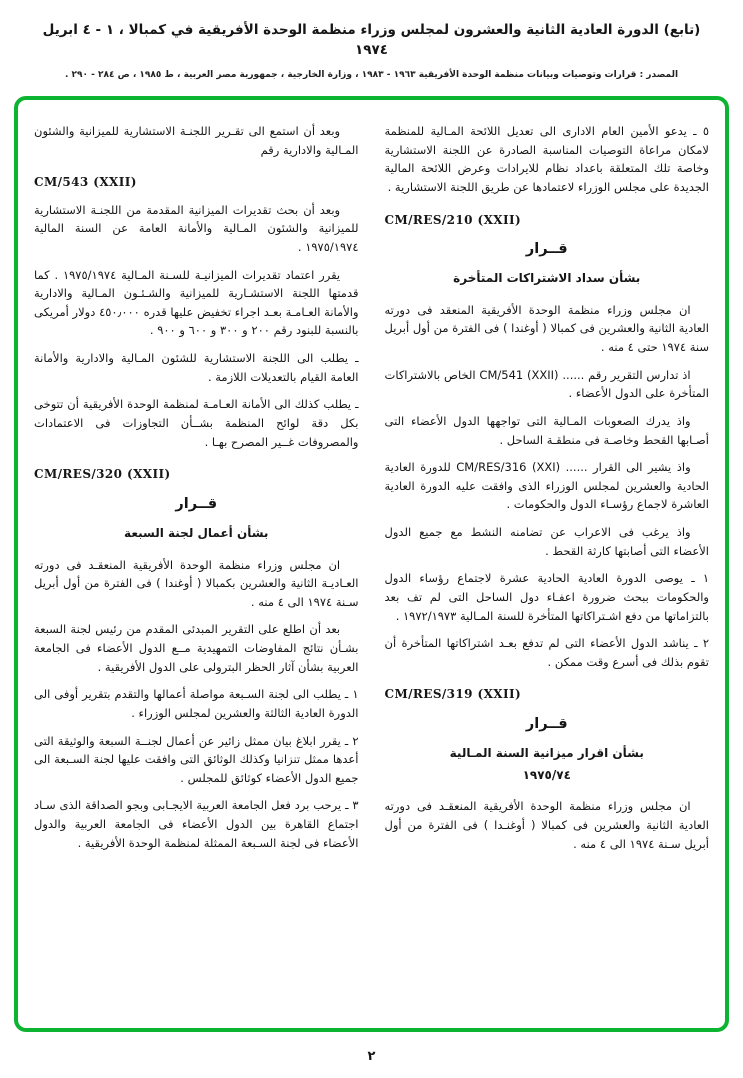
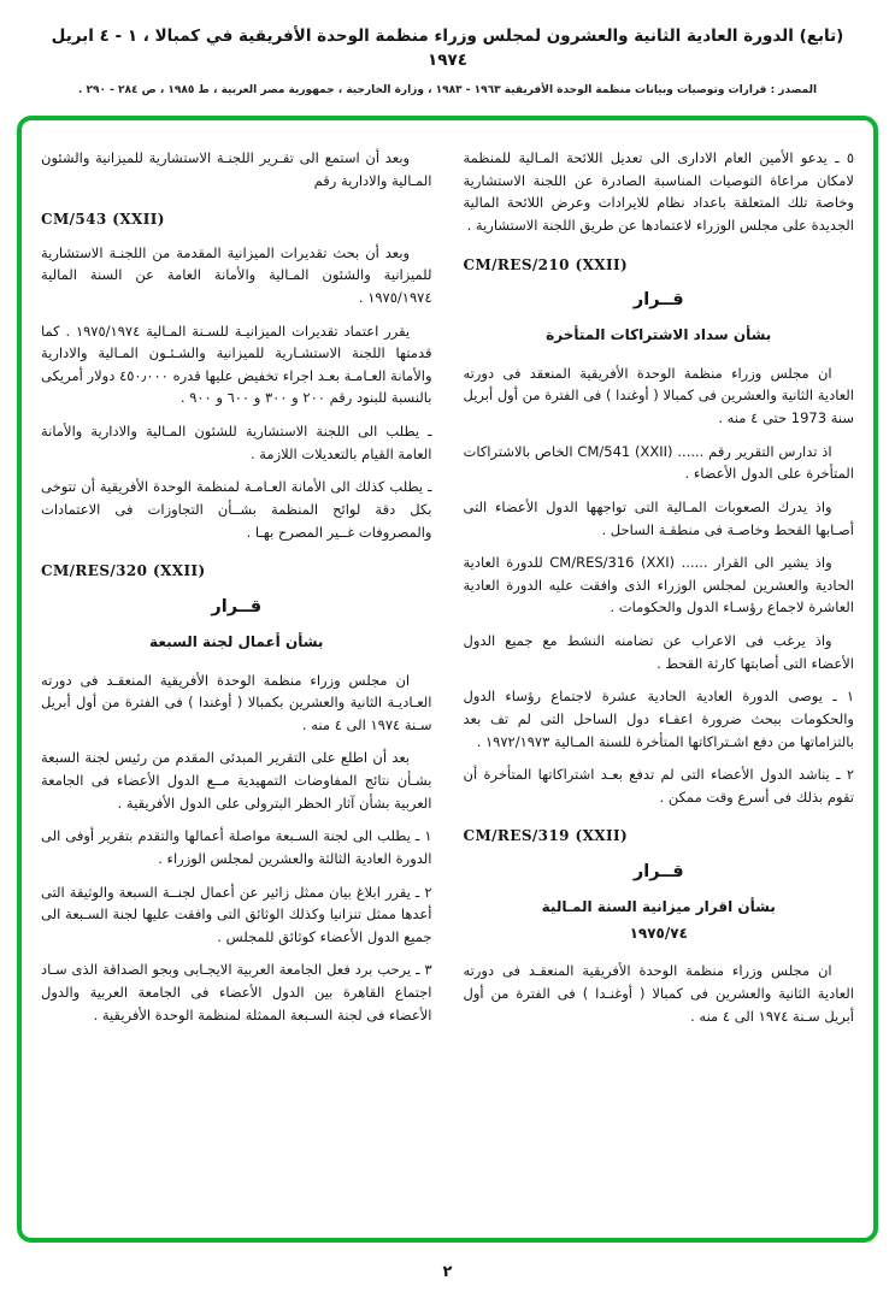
  (تابع) الدورة العادية الثانية والعشرون لمجلس وزراء منظمة الوحدة الأفريقية في كمبالا ، ١ - ٤ ابريل ١٩٧٤
  المصدر : قرارات وتوصيات وبيانات منظمة الوحدة الأفريقية ١٩٦٣ - ١٩٨٣ ، وزارة الخارجية ، جمهورية مصر العربية ، ط ١٩٨٥ ، ص ٢٨٤ - ٢٩٠ .
  ٥ ـ يدعو الأمين العام الادارى الى تعديل اللائحة المـالية للمنظمة لامكان مراعاة التوصيات المناسبة الصادرة عن اللجنة الاستشارية وخاصة تلك المتعلقة باعداد نظام للايرادات وعرض اللائحة المالية الجديدة على مجلس الوزراء لاعتمادها عن طريق اللجنة الاستشارية .
  CM/RES/210 (XXII)
  قــرار
  بشأن سداد الاشتراكات المتأخرة
- ان مجلس وزراء منظمة الوحدة الأفريقية المنعقد فى دورته العادية الثانية والعشرين فى كمبالا ( أوغندا ) فى الفترة من أول أبريل سنة ١٩٧٤ حتى ٤ منه .
+ ان مجلس وزراء منظمة الوحدة الأفريقية المنعقد فى دورته العادية الثانية والعشرين فى كمبالا ( أوغندا ) فى الفترة من أول أبريل سنة 1973 حتى ٤ منه .
  اذ تدارس التقرير رقم ...... CM/541 (XXII) الخاص بالاشتراكات المتأخرة على الدول الأعضاء .
  واذ يدرك الصعوبات المـالية التى تواجهها الدول الأعضاء التى أصـابها القحط وخاصـة فى منطقـة الساحل .
  واذ يشير الى القرار ...... CM/RES/316 (XXI) للدورة العادية الحادية والعشرين لمجلس الوزراء الذى وافقت عليه الدورة العادية العاشرة لاجماع رؤسـاء الدول والحكومات .
  واذ يرغب فى الاعراب عن تضامنه النشط مع جميع الدول الأعضاء التى أصابتها كارثة القحط .
  ١ ـ يوصى الدورة العادية الحادية عشرة لاجتماع رؤساء الدول والحكومات ببحث ضرورة اعفـاء دول الساحل التى لم تف بعد بالتزاماتها من دفع اشـتراكاتها المتأخرة للسنة المـالية ١٩٧٢/١٩٧٣ .
  ٢ ـ يناشد الدول الأعضاء التى لم تدفع بعـد اشتراكاتها المتأخرة أن تقوم بذلك فى أسرع وقت ممكن .
  CM/RES/319 (XXII)
  قــرار
  بشأن اقرار ميزانية السنة المـالية
  ١٩٧٥/٧٤
  ان مجلس وزراء منظمة الوحدة الأفريقية المنعقـد فى دورته العادية الثانية والعشرين فى كمبالا ( أوغنـدا ) فى الفترة من أول أبريل سـنة ١٩٧٤ الى ٤ منه .
  وبعد أن استمع الى تقـرير اللجنـة الاستشارية للميزانية والشئون المـالية والادارية رقم
  CM/543 (XXII)
  وبعد أن بحث تقديرات الميزانية المقدمة من اللجنـة الاستشارية للميزانية والشئون المـالية والأمانة العامة عن السنة المالية ١٩٧٥/١٩٧٤ .
  يقرر اعتماد تقديرات الميزانيـة للسـنة المـالية ١٩٧٥/١٩٧٤ . كما قدمتها اللجنة الاستشـارية للميزانية والشـئـون المـالية والادارية والأمانة العـامـة بعـد اجراء تخفيض عليها قدره ٤٥٠٫٠٠٠ دولار أمريكى بالنسبة للبنود رقم ٢٠٠ و ٣٠٠ و ٦٠٠ و ٩٠٠ .
  ـ يطلب الى اللجنة الاستشارية للشئون المـالية والادارية والأمانة العامة القيام بالتعديلات اللازمة .
  ـ يطلب كذلك الى الأمانة العـامـة لمنظمة الوحدة الأفريقية أن تتوخى بكل دقة لوائح المنظمة بشــأن التجاوزات فى الاعتمادات والمصروفات غــير المصرح بهـا .
  CM/RES/320 (XXII)
  قــرار
  بشأن أعمال لجنة السبعة
  ان مجلس وزراء منظمة الوحدة الأفريقية المنعقـد فى دورته العـاديـة الثانية والعشرين بكمبالا ( أوغندا ) فى الفترة من أول أبريل سـنة ١٩٧٤ الى ٤ منه .
  بعد أن اطلع على التقرير المبدئى المقدم من رئيس لجنة السبعة بشـأن نتائج المفاوضات التمهيدية مــع الدول الأعضاء فى الجامعة العربية بشأن آثار الحظر البترولى على الدول الأفريقية .
  ١ ـ يطلب الى لجنة السـبعة مواصلة أعمالها والتقدم بتقرير أوفى الى الدورة العادية الثالثة والعشرين لمجلس الوزراء .
  ٢ ـ يقرر ابلاغ بيان ممثل زائير عن أعمال لجنــة السبعة والوثيقة التى أعدها ممثل تنزانيا وكذلك الوثائق التى وافقت عليها لجنة السـبعة الى جميع الدول الأعضاء كوثائق للمجلس .
  ٣ ـ يرحب برد فعل الجامعة العربية الايجـابى وبجو الصداقة الذى سـاد اجتماع القاهرة بين الدول الأعضاء فى الجامعة العربية والدول الأعضاء فى لجنة السـبعة الممثلة لمنظمة الوحدة الأفريقية .
  ٢
